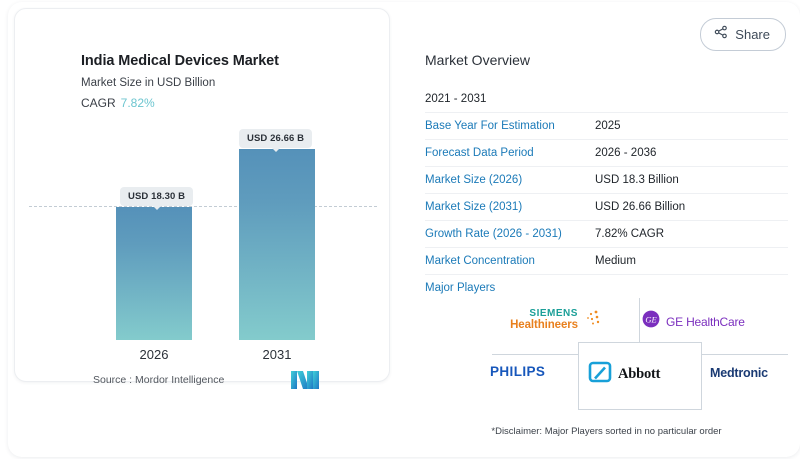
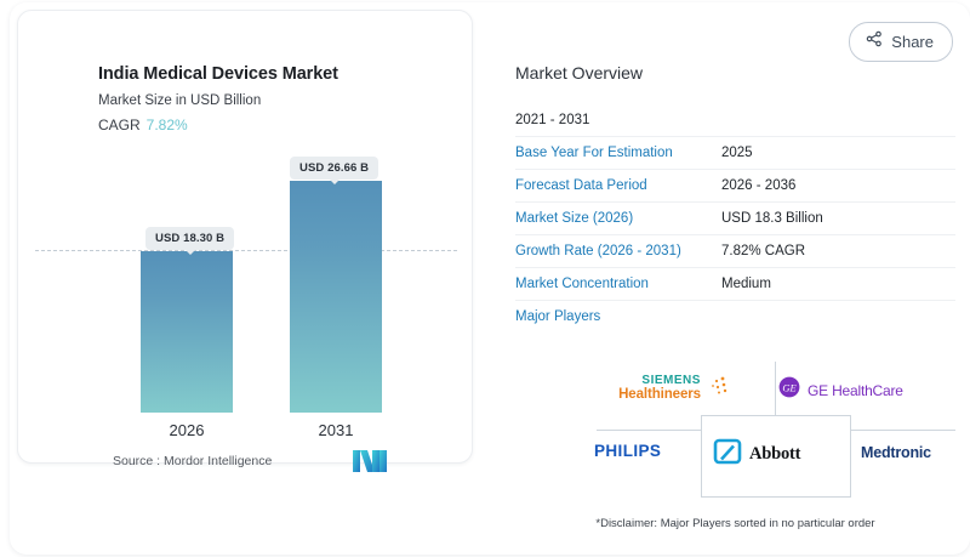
  India Medical Devices Market
  Market Size in USD Billion
  CAGR 7.82%
  USD 18.30 B
  USD 26.66 B
  2026
  2031
  Source : Mordor Intelligence
  Share
  Market Overview
  2021 - 2031
  Base Year For Estimation
  2025
  Forecast Data Period
  2026 - 2036
  Market Size (2026)
  USD 18.3 Billion
- Market Size (2031)
- USD 26.66 Billion
  Growth Rate (2026 - 2031)
  7.82% CAGR
  Market Concentration
  Medium
  Major Players
  SIEMENS
  Healthineers
  GE
  GE HealthCare
  PHILIPS
  Abbott
  Medtronic
  *Disclaimer: Major Players sorted in no particular order
